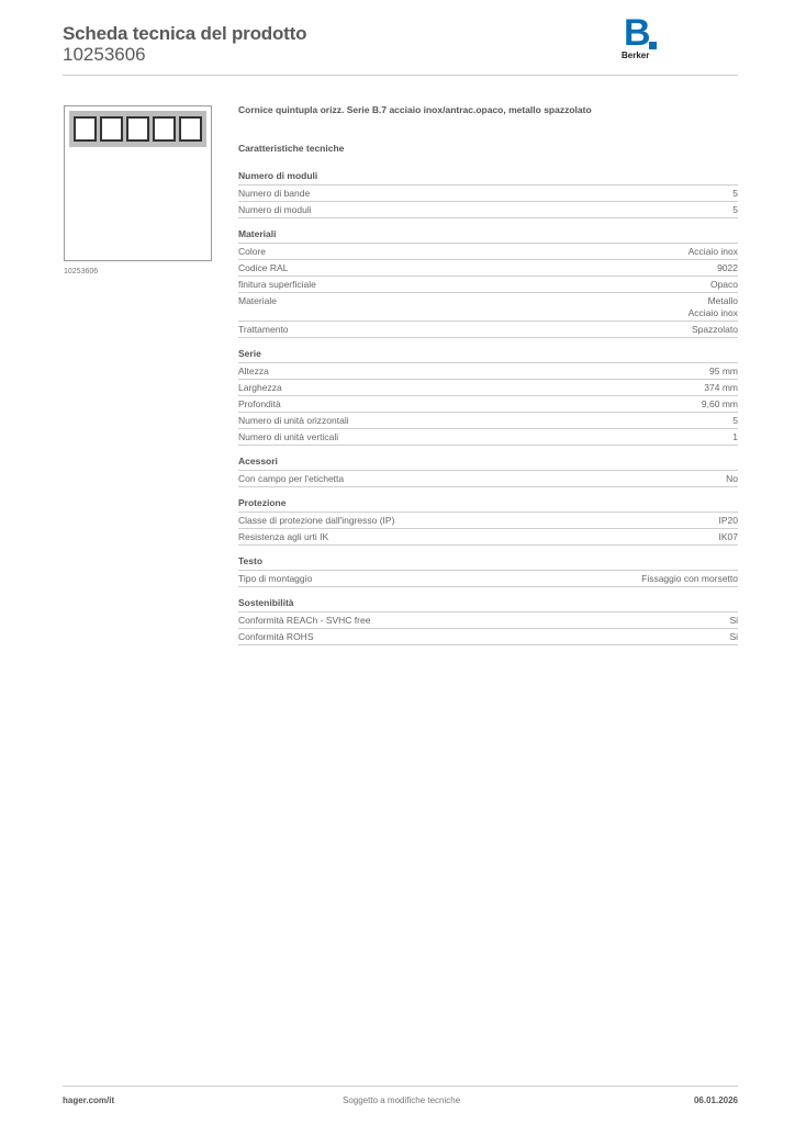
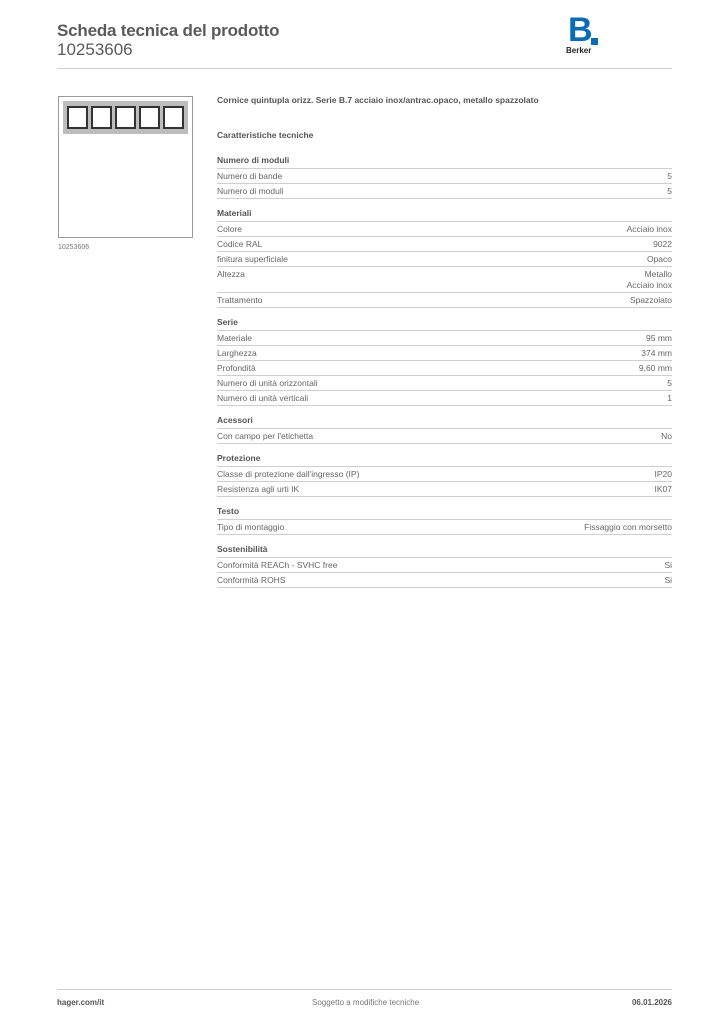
  Scheda tecnica del prodotto
  10253606
  B
  Berker
  Cornice quintupla orizz. Serie B.7 acciaio inox/antrac.opaco, metallo spazzolato
  Caratteristiche tecniche
  Numero di moduli
  Numero di bande
  5
  Numero di moduli
  5
  Materiali
  Colore
  Acciaio inox
  Codice RAL
  9022
  finitura superficiale
  Opaco
- Materiale
+ Altezza
  Metallo
  Acciaio inox
  Trattamento
  Spazzolato
  Serie
- Altezza
+ Materiale
  95 mm
  Larghezza
  374 mm
  Profondità
  9,60 mm
  Numero di unità orizzontali
  5
  Numero di unità verticali
  1
  Acessori
  Con campo per l'etichetta
  No
  Protezione
  Classe di protezione dall'ingresso (IP)
  IP20
  Resistenza agli urti IK
  IK07
  Testo
  Tipo di montaggio
  Fissaggio con morsetto
  Sostenibilità
  Conformità REACh - SVHC free
  Si
  Conformità ROHS
  Si
  hager.com/it
  Soggetto a modifiche tecniche
  06.01.2026
